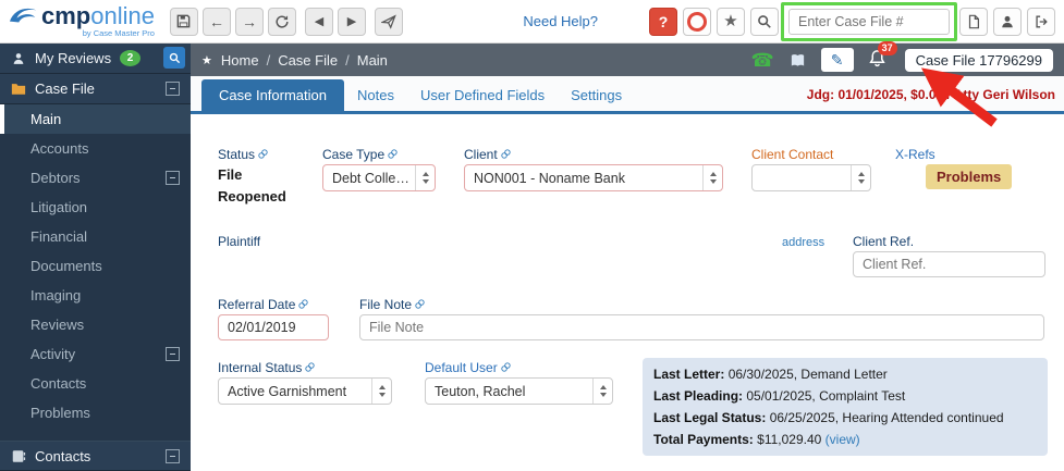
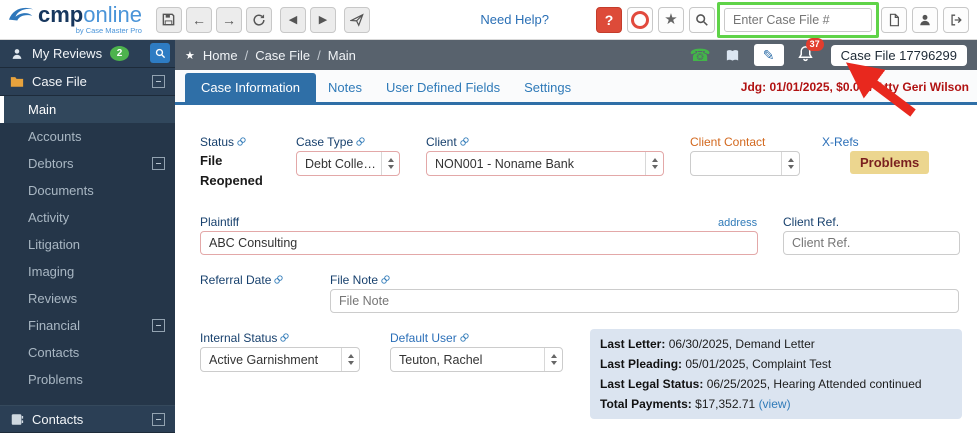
  cmponline
  by Case Master Pro
  ←
  →
  ◀
  ▶
  Need Help?
  ?
  ★
  Enter Case File #
  My Reviews
  2
  Case File
  Main
  Accounts
  Debtors
- Litigation
+ Documents
- Financial
+ Activity
- Documents
+ Litigation
  Imaging
  Reviews
- Activity
+ Financial
  Contacts
  Problems
  Contacts
  ★
  Home
  /
  Case File
  /
  Main
  ☎
  ✎
  37
  Case File 17796299
  Case Information
  Notes
  User Defined Fields
  Settings
  Jdg: 01/01/2025, $0.00tty Geri Wilson
  Status
  Case Type
  Client
  Client Contact
  X-Refs
  File Reopened
  Debt Collectio
  NON001 - Noname Bank
  Problems
  Plaintiff
  address
+ ABC Consulting
  Client Ref.
  Client Ref.
  Referral Date
- 02/01/2019
  File Note
  File Note
  Internal Status
  Active Garnishment
  Default User
  Teuton, Rachel
  Last Letter: 06/30/2025, Demand Letter
  Last Pleading: 05/01/2025, Complaint Test
  Last Legal Status: 06/25/2025, Hearing Attended continued
- Total Payments: $11,029.40 (view)
+ Total Payments: $17,352.71 (view)
